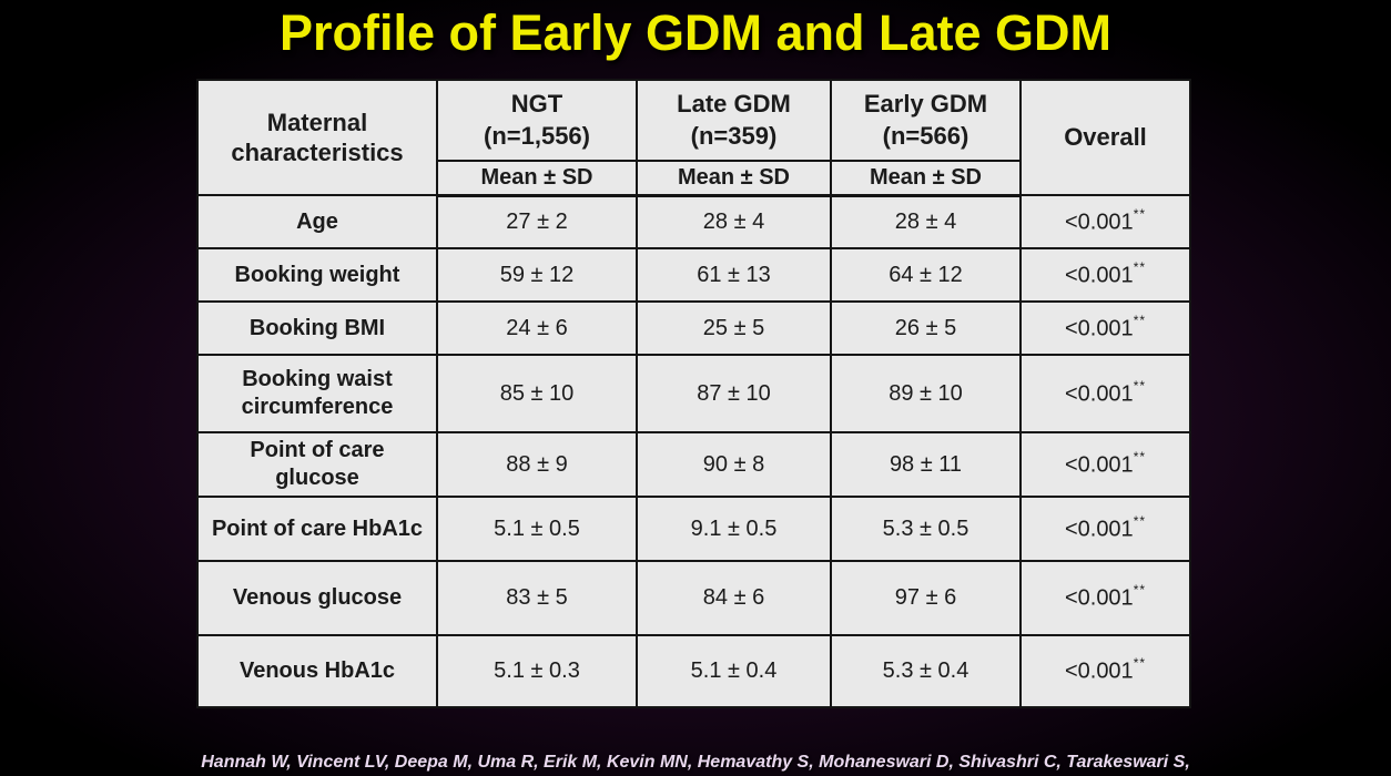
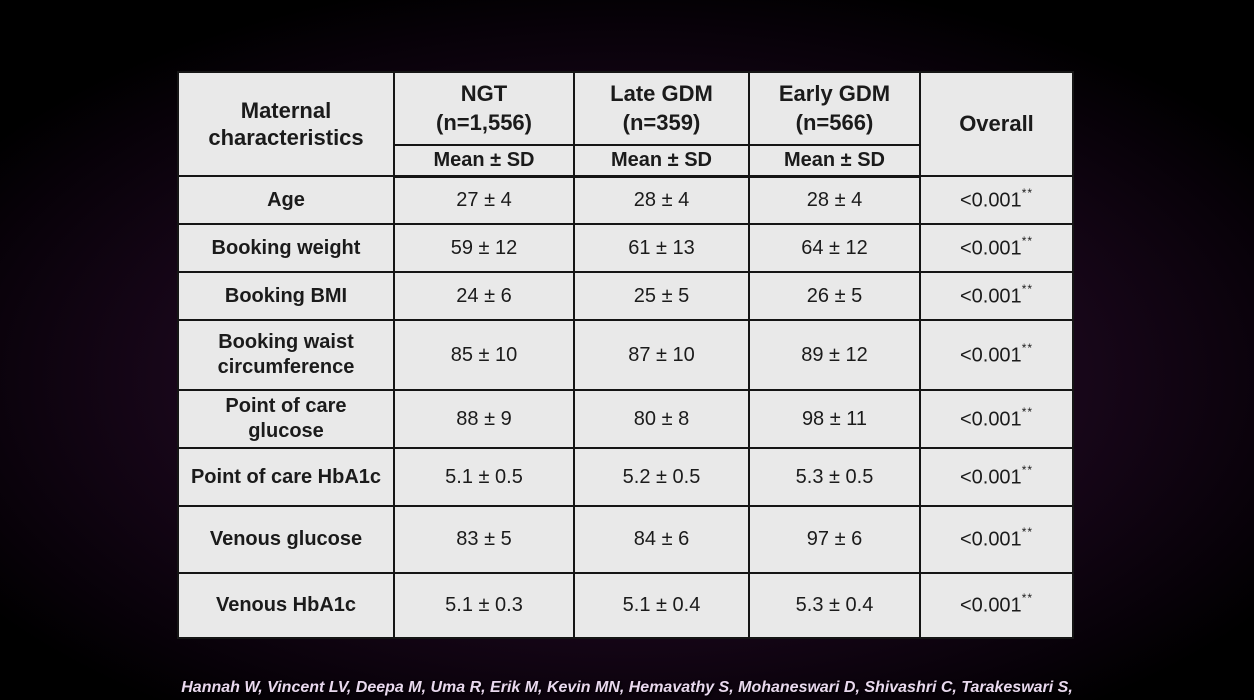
- Profile of Early GDM and Late GDM
  Maternal characteristics	NGT (n=1,556)	Late GDM (n=359)	Early GDM (n=566)	Overall
  Mean ± SD	Mean ± SD	Mean ± SD
- Age	27 ± 2	28 ± 4	28 ± 4	<0.001**
+ Age	27 ± 4	28 ± 4	28 ± 4	<0.001**
  Booking weight	59 ± 12	61 ± 13	64 ± 12	<0.001**
  Booking BMI	24 ± 6	25 ± 5	26 ± 5	<0.001**
- Booking waist circumference	85 ± 10	87 ± 10	89 ± 10	<0.001**
+ Booking waist circumference	85 ± 10	87 ± 10	89 ± 12	<0.001**
- Point of care glucose	88 ± 9	90 ± 8	98 ± 11	<0.001**
+ Point of care glucose	88 ± 9	80 ± 8	98 ± 11	<0.001**
- Point of care HbA1c	5.1 ± 0.5	9.1 ± 0.5	5.3 ± 0.5	<0.001**
+ Point of care HbA1c	5.1 ± 0.5	5.2 ± 0.5	5.3 ± 0.5	<0.001**
  Venous glucose	83 ± 5	84 ± 6	97 ± 6	<0.001**
  Venous HbA1c	5.1 ± 0.3	5.1 ± 0.4	5.3 ± 0.4	<0.001**
  Hannah W, Vincent LV, Deepa M, Uma R, Erik M, Kevin MN, Hemavathy S, Mohaneswari D, Shivashri C, Tarakeswari S,
